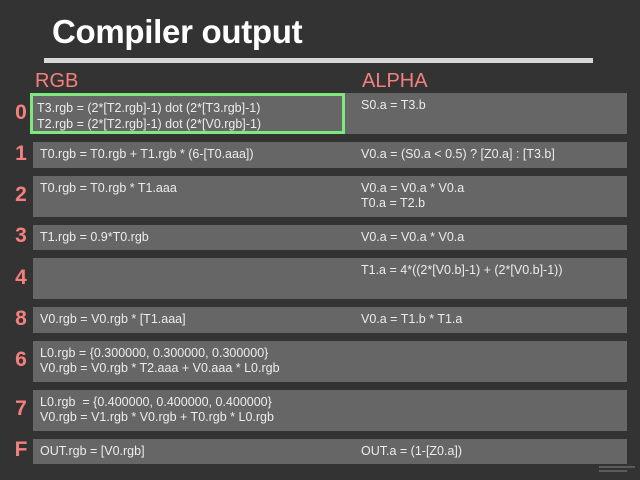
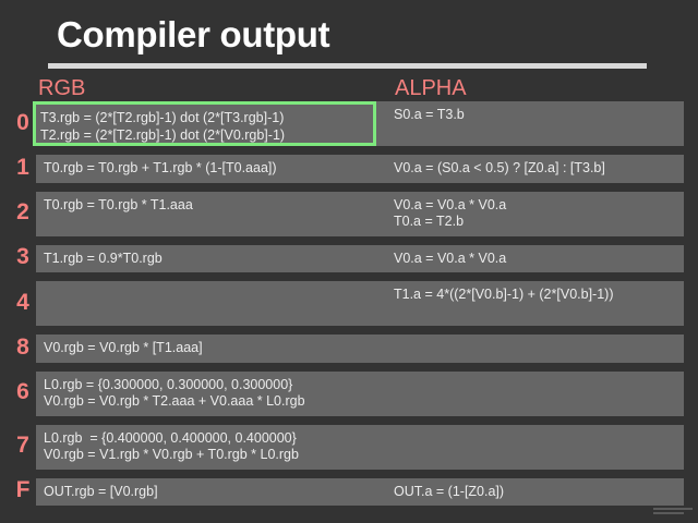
  Compiler output
  RGB
  ALPHA
  0
  T3.rgb = (2*[T2.rgb]-1) dot (2*[T3.rgb]-1)
  T2.rgb = (2*[T2.rgb]-1) dot (2*[V0.rgb]-1)
  S0.a = T3.b
  1
- T0.rgb = T0.rgb + T1.rgb * (6-[T0.aaa])
+ T0.rgb = T0.rgb + T1.rgb * (1-[T0.aaa])
  V0.a = (S0.a < 0.5) ? [Z0.a] : [T3.b]
  2
  T0.rgb = T0.rgb * T1.aaa
  V0.a = V0.a * V0.a
  T0.a = T2.b
  3
  T1.rgb = 0.9*T0.rgb
  V0.a = V0.a * V0.a
  4
  T1.a = 4*((2*[V0.b]-1) + (2*[V0.b]-1))
  8
  V0.rgb = V0.rgb * [T1.aaa]
- V0.a = T1.b * T1.a
  6
  L0.rgb = {0.300000, 0.300000, 0.300000}
  V0.rgb = V0.rgb * T2.aaa + V0.aaa * L0.rgb
  7
  L0.rgb = {0.400000, 0.400000, 0.400000}
  V0.rgb = V1.rgb * V0.rgb + T0.rgb * L0.rgb
  F
  OUT.rgb = [V0.rgb]
  OUT.a = (1-[Z0.a])
